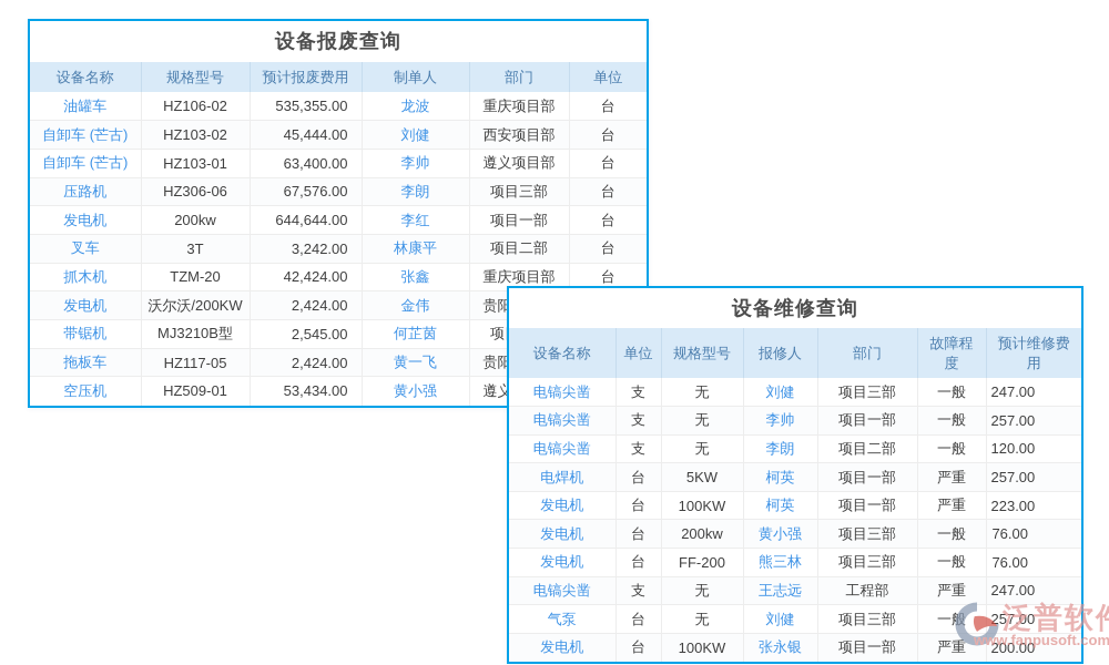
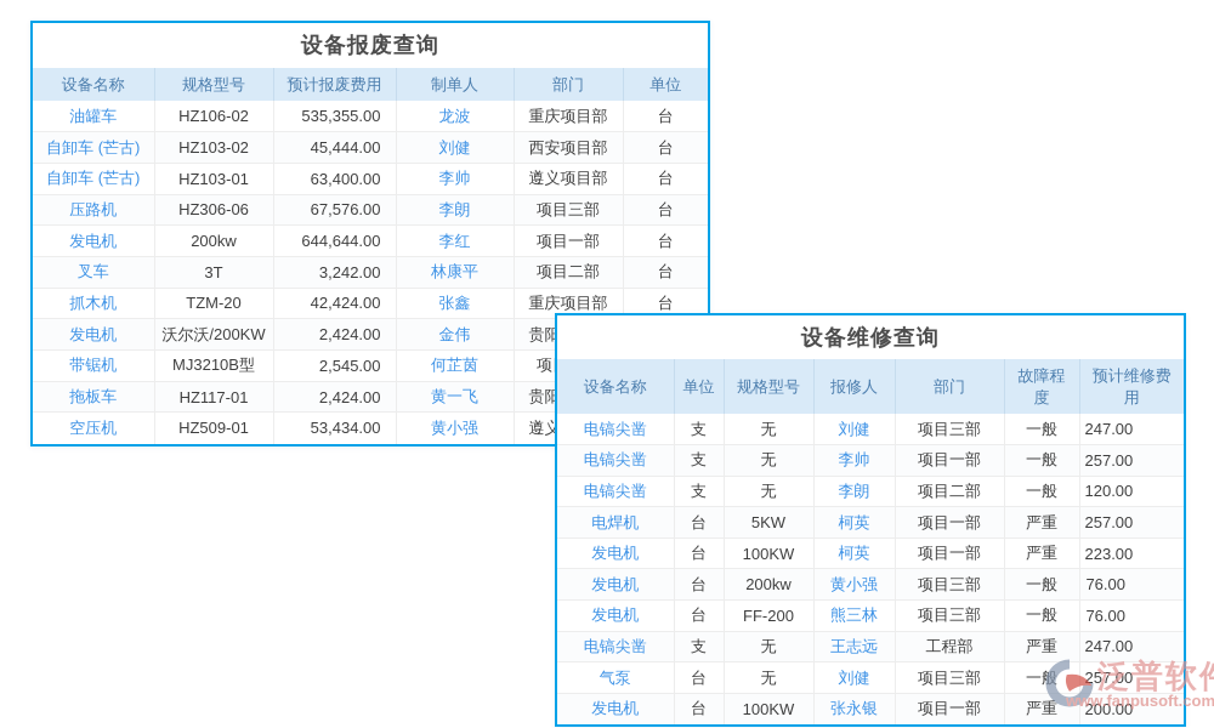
  设备报废查询
  设备名称	规格型号	预计报废费用	制单人	部门	单位
  油罐车	HZ106-02	535,355.00	龙波	重庆项目部	台
  自卸车 (芒古)	HZ103-02	45,444.00	刘健	西安项目部	台
  自卸车 (芒古)	HZ103-01	63,400.00	李帅	遵义项目部	台
  压路机	HZ306-06	67,576.00	李朗	项目三部	台
  发电机	200kw	644,644.00	李红	项目一部	台
  叉车	3T	3,242.00	林康平	项目二部	台
  抓木机	TZM-20	42,424.00	张鑫	重庆项目部	台
  发电机	沃尔沃/200KW	2,424.00	金伟	贵阳
  带锯机	MJ3210B型	2,545.00	何芷茵	项
- 拖板车	HZ117-05	2,424.00	黄一飞	贵阳
+ 拖板车	HZ117-01	2,424.00	黄一飞	贵阳
  空压机	HZ509-01	53,434.00	黄小强	遵义
  设备维修查询
  设备名称	单位	规格型号	报修人	部门	故障程度	预计维修费用
  电镐尖凿	支	无	刘健	项目三部	一般	247.00
  电镐尖凿	支	无	李帅	项目一部	一般	257.00
  电镐尖凿	支	无	李朗	项目二部	一般	120.00
  电焊机	台	5KW	柯英	项目一部	严重	257.00
  发电机	台	100KW	柯英	项目一部	严重	223.00
  发电机	台	200kw	黄小强	项目三部	一般	76.00
  发电机	台	FF-200	熊三林	项目三部	一般	76.00
  电镐尖凿	支	无	王志远	工程部	严重	247.00
  气泵	台	无	刘健	项目三部	一般	257.00
  发电机	台	100KW	张永银	项目一部	严重	200.00
  泛普软
  www.fanpusoft.com
